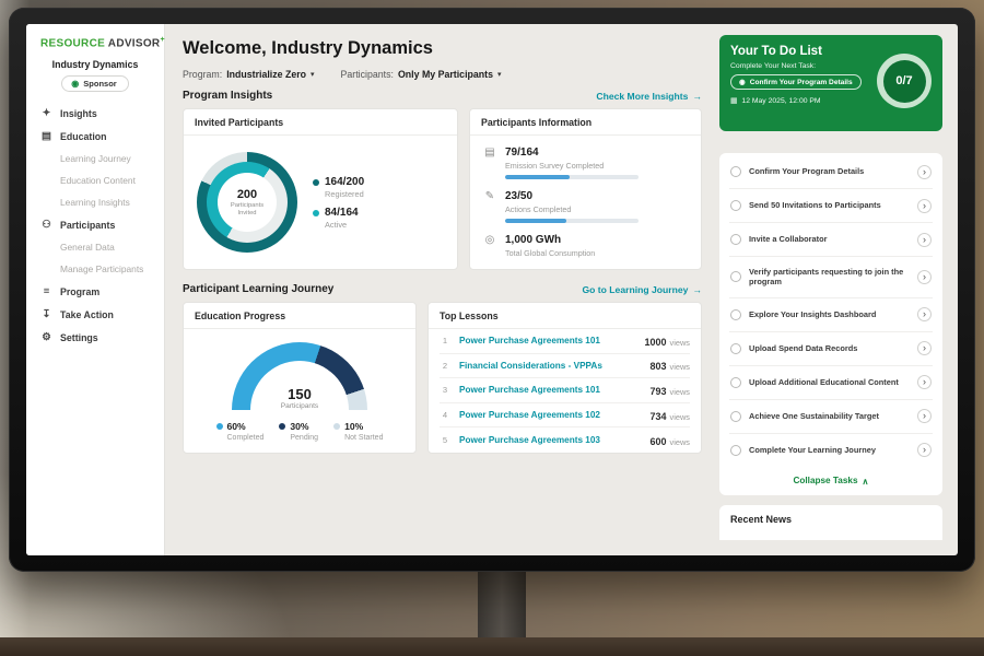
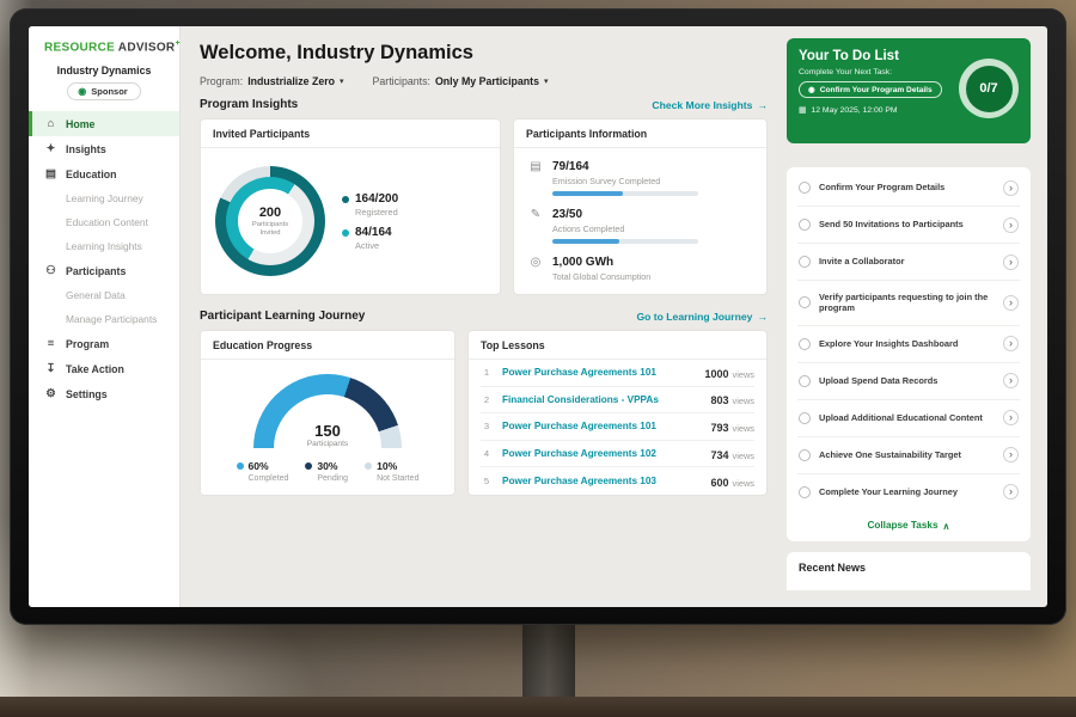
  RESOURCE ADVISOR
  Industry Dynamics
  ◉
  Sponsor
+ ⌂
+ Home
  ✦
  Insights
  ▤
  Education
  Learning Journey
  Education Content
  Learning Insights
  ⚇
  Participants
  General Data
  Manage Participants
  ≡
  Program
  ↧
  Take Action
  ⚙
  Settings
  Welcome, Industry Dynamics
  Program:
  Industrialize Zero
  Participants:
  Only My Participants
  Program Insights
  Check More Insights
  →
  Invited Participants
  200
  164/200
  Registered
  84/164
  Active
  Participants Information
  ▤
  79/164
  Emission Survey Completed
  ✎
  23/50
  Actions Completed
  ◎
  1,000 GWh
  Total Global Consumption
  Participant Learning Journey
  Go to Learning Journey
  →
  Education Progress
  150
  60%
  30%
  10%
  Top Lessons
  1
  Power Purchase Agreements 101
  1000 views
  2
  Financial Considerations - VPPAs
  803 views
  3
  Power Purchase Agreements 101
  793 views
  4
  Power Purchase Agreements 102
  734 views
  5
  Power Purchase Agreements 103
  600 views
  Your To Do List
  0/7
  Confirm Your Program Details
  ›
  Send 50 Invitations to Participants
  ›
  Invite a Collaborator
  ›
  Verify participants requesting to join the program
  ›
  Explore Your Insights Dashboard
  ›
  Upload Spend Data Records
  ›
  Upload Additional Educational Content
  ›
  Achieve One Sustainability Target
  ›
  Complete Your Learning Journey
  ›
  Collapse Tasks
  ∧
  Recent News
